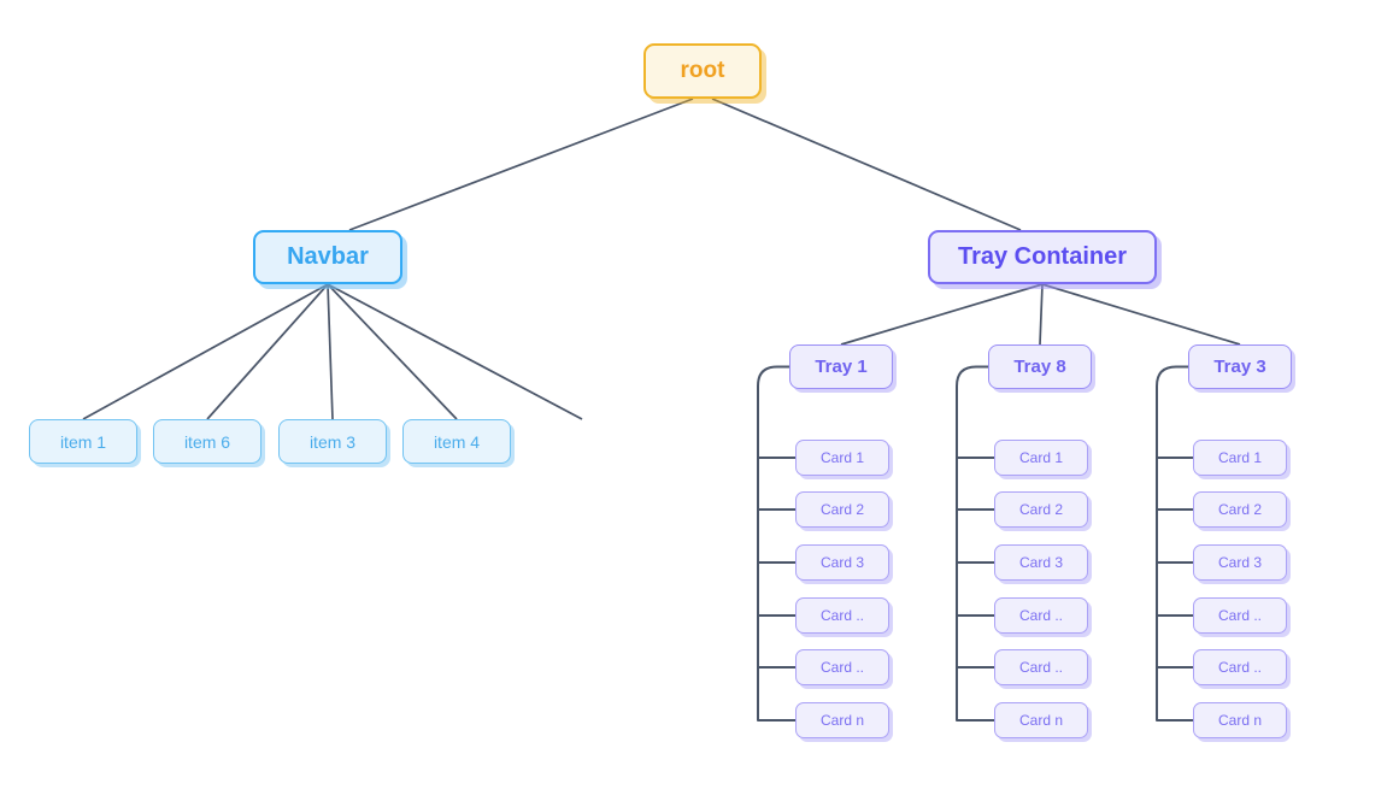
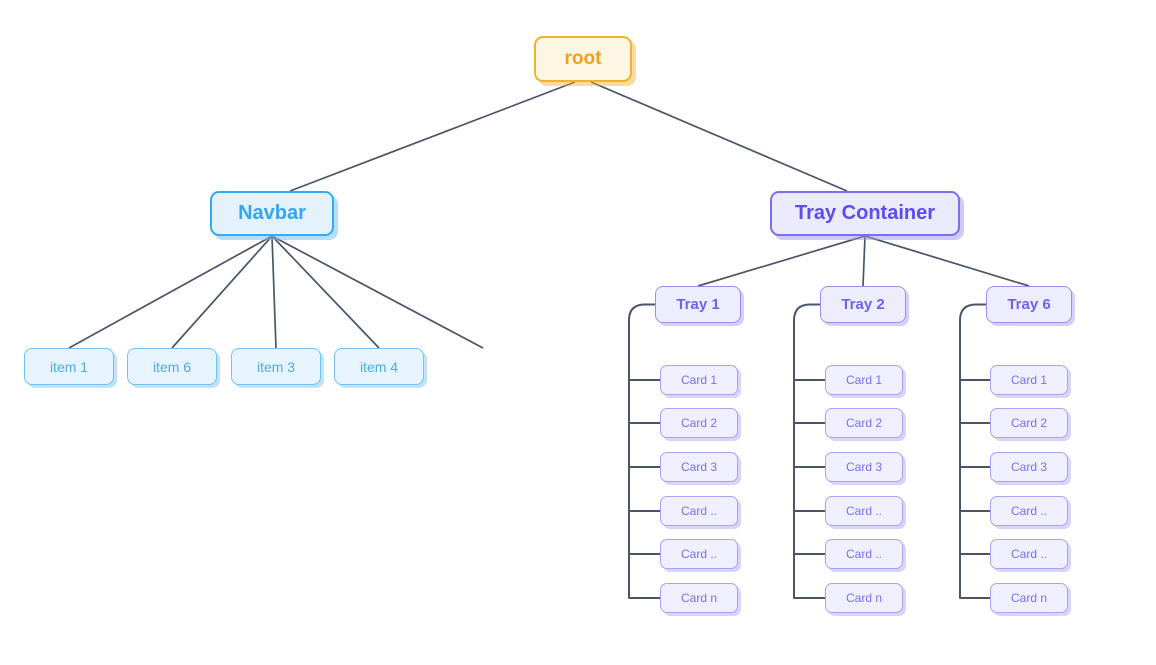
  root
  Navbar
  Tray Container
  item 1
  item 6
  item 3
  item 4
  Tray 1
  Card 1
  Card 2
  Card 3
  Card ..
  Card ..
  Card n
- Tray 8
+ Tray 2
  Card 1
  Card 2
  Card 3
  Card ..
  Card ..
  Card n
- Tray 3
+ Tray 6
  Card 1
  Card 2
  Card 3
  Card ..
  Card ..
  Card n
